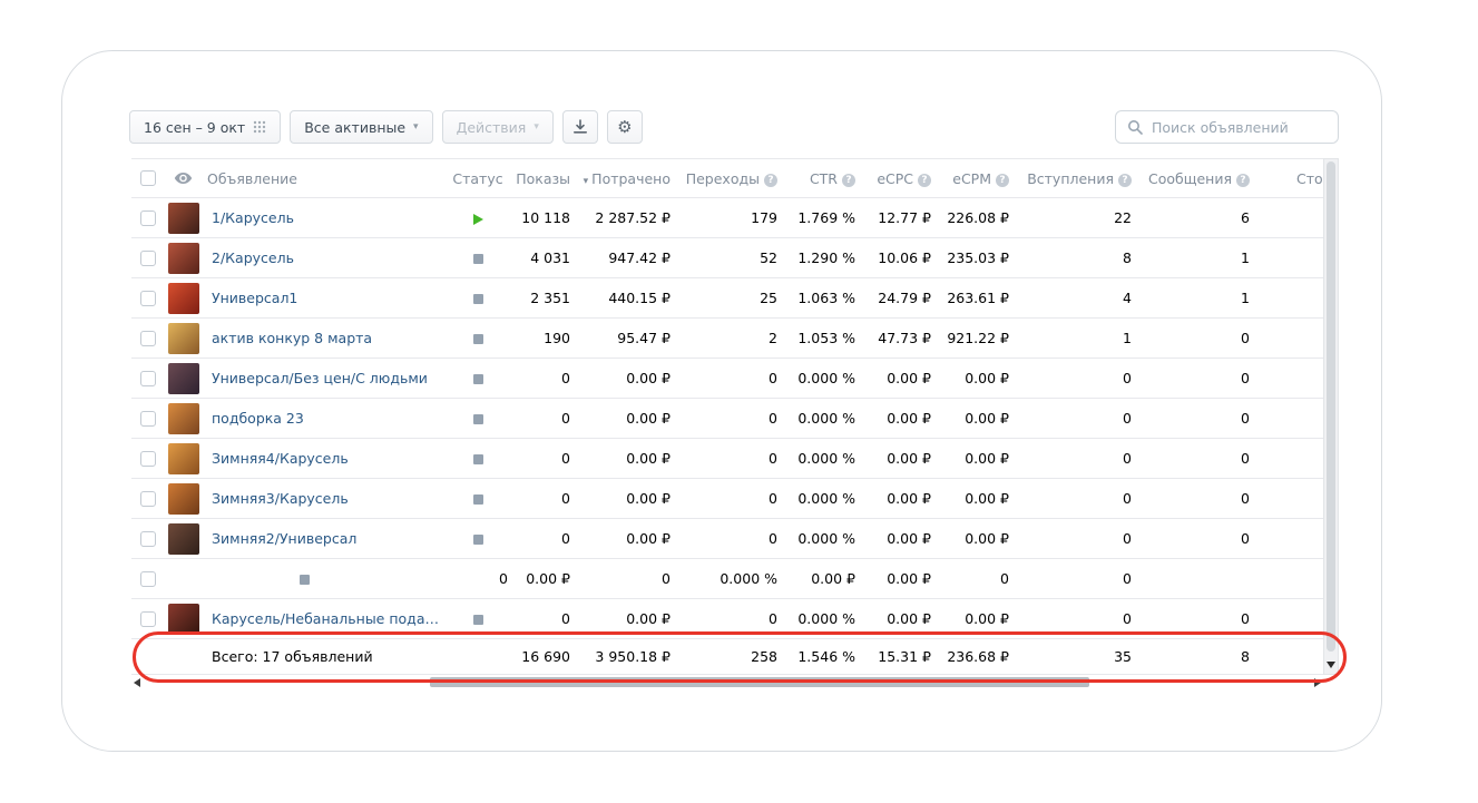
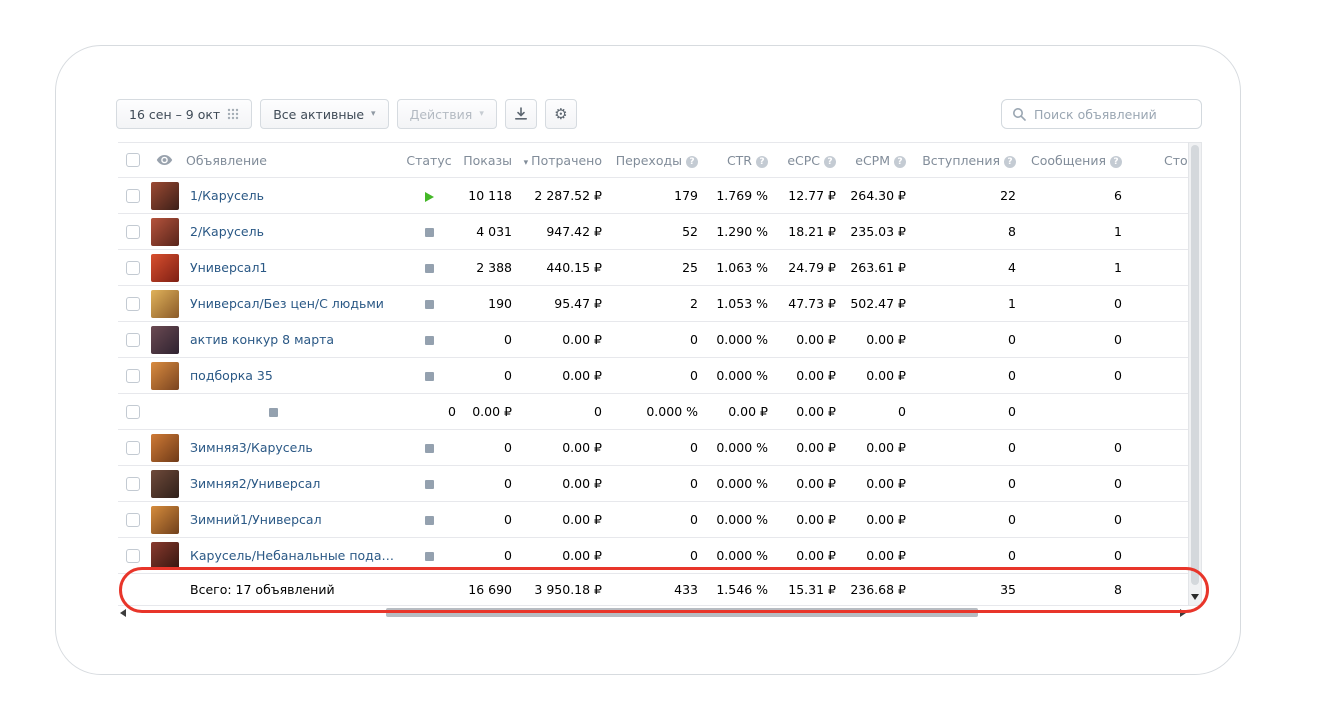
  16 сен – 9 окт
  Все активные
  ▾
  Действия
  ▾
  ⚙
  Поиск объявлений
  Объявление
  Статус
  Показы
  ▾ Потрачено
  Переходы ?
  CTR ?
  eCPC ?
  eCPM ?
  Вступления ?
  Сообщения ?
  1/Карусель
  10 118
  2 287.52 ₽
  179
  1.769 %
  12.77 ₽
- 226.08 ₽
+ 264.30 ₽
  22
  6
  2/Карусель
  4 031
  947.42 ₽
  52
  1.290 %
- 10.06 ₽
+ 18.21 ₽
  235.03 ₽
  8
  1
  Универсал1
- 2 351
+ 2 388
  440.15 ₽
  25
  1.063 %
  24.79 ₽
  263.61 ₽
  4
  1
- актив конкур 8 марта
+ Универсал/Без цен/С людьми
  190
  95.47 ₽
  2
  1.053 %
  47.73 ₽
- 921.22 ₽
+ 502.47 ₽
  1
  0
- Универсал/Без цен/С людьми
+ актив конкур 8 марта
  0
  0.00 ₽
  0
  0.000 %
  0.00 ₽
  0.00 ₽
  0
  0
- подборка 23
+ подборка 35
  0
  0.00 ₽
  0
  0.000 %
  0.00 ₽
  0.00 ₽
  0
  0
- Зимняя4/Карусель
  0
  0.00 ₽
  0
  0.000 %
  0.00 ₽
  0.00 ₽
  0
  0
  Зимняя3/Карусель
  0
  0.00 ₽
  0
  0.000 %
  0.00 ₽
  0.00 ₽
  0
  0
  Зимняя2/Универсал
  0
  0.00 ₽
  0
  0.000 %
  0.00 ₽
  0.00 ₽
  0
  0
+ Зимний1/Универсал
  0
  0.00 ₽
  0
  0.000 %
  0.00 ₽
  0.00 ₽
  0
  0
  Карусель/Небанальные подарк
  0
  0.00 ₽
  0
  0.000 %
  0.00 ₽
  0.00 ₽
  0
  0
  Всего: 17 объявлений
  16 690
  3 950.18 ₽
- 258
+ 433
  1.546 %
  15.31 ₽
  236.68 ₽
  35
  8
